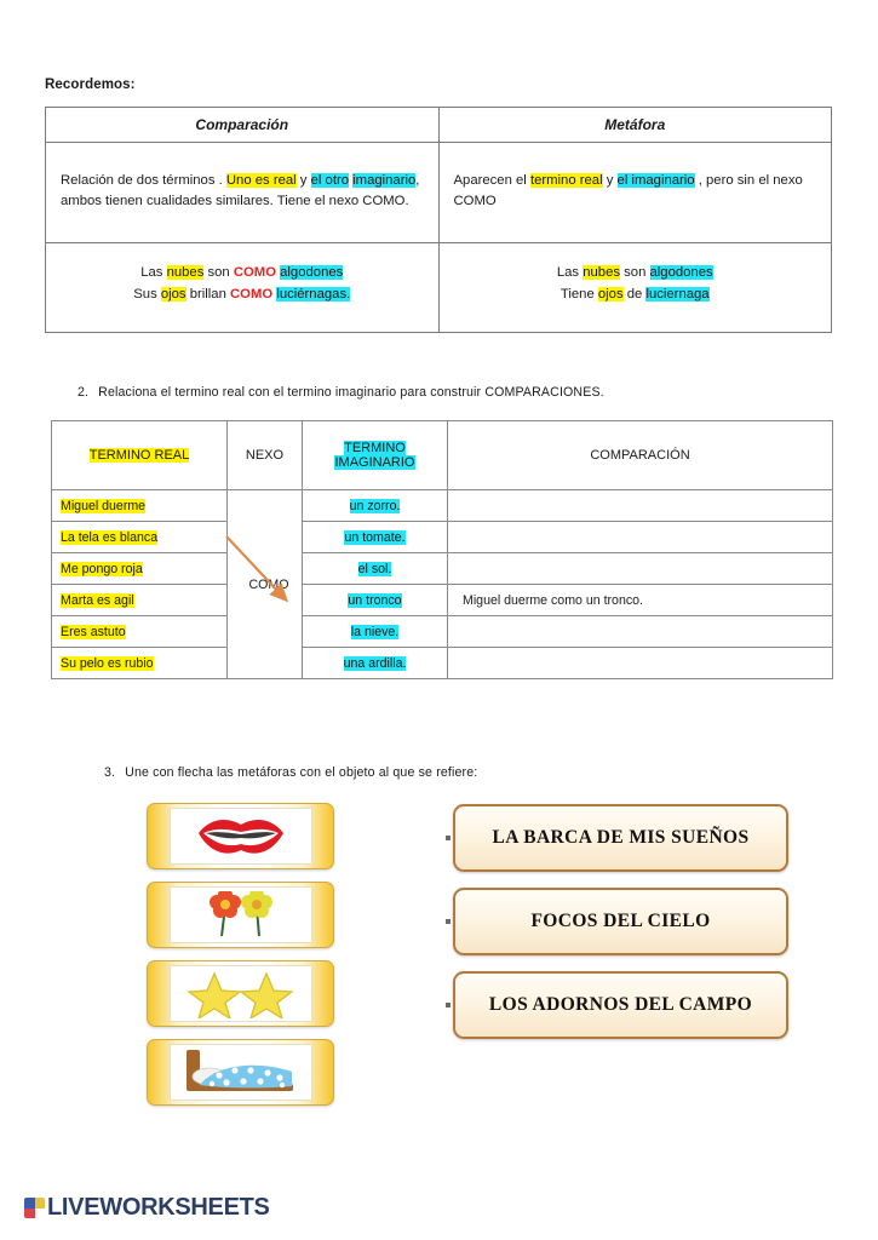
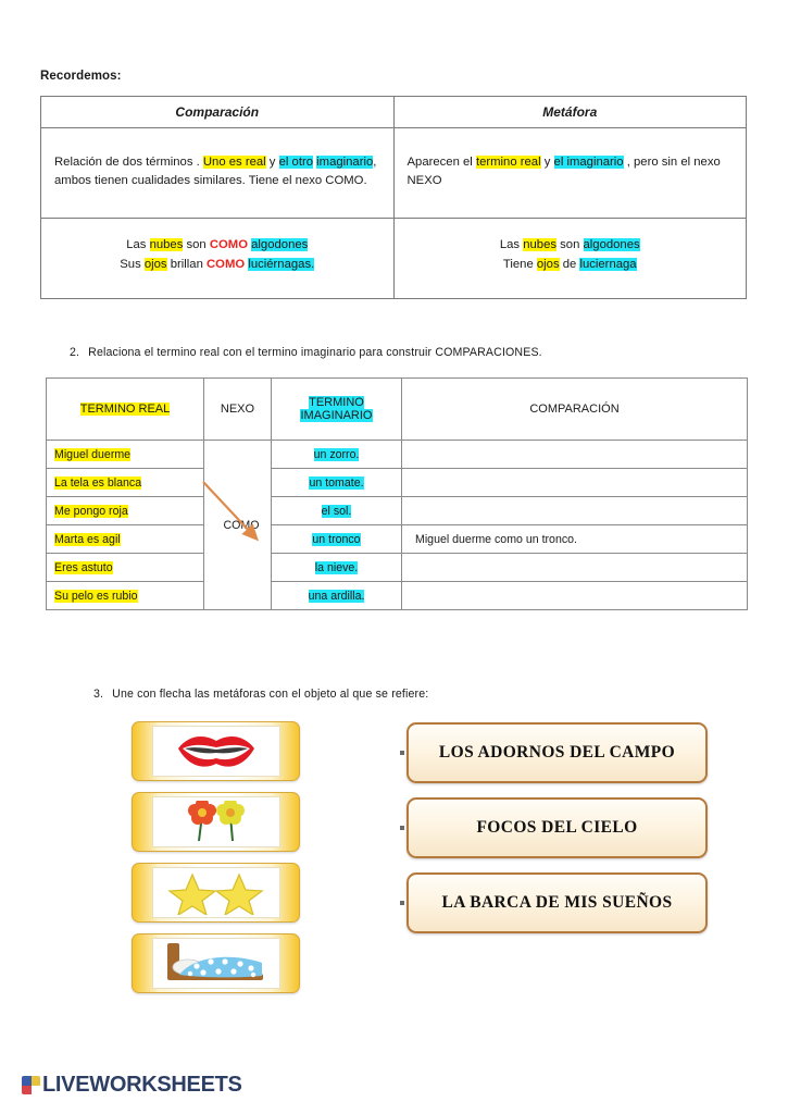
  Recordemos:
  Comparación	Metáfora
- Relación de dos términos . Uno es real y el otro imaginario, ambos tienen cualidades similares. Tiene el nexo COMO.	Aparecen el termino real y el imaginario , pero sin el nexo COMO
+ Relación de dos términos . Uno es real y el otro imaginario, ambos tienen cualidades similares. Tiene el nexo COMO.	Aparecen el termino real y el imaginario , pero sin el nexo NEXO
  Las nubes son COMO algodonesSus ojos brillan COMO luciérnagas.	Las nubes son algodonesTiene ojos de luciernaga
  2. Relaciona el termino real con el termino imaginario para construir COMPARACIONES.
  TERMINO REAL	NEXO	TERMINO IMAGINARIO	COMPARACIÓN
  Miguel duerme	COMO	un zorro.
  La tela es blanca	un tomate.
  Me pongo roja	el sol.
  Marta es agil	un tronco	Miguel duerme como un tronco.
  Eres astuto	la nieve.
  Su pelo es rubio	una ardilla.
  3. Une con flecha las metáforas con el objeto al que se refiere:
- LA BARCA DE MIS SUEÑOS
+ LOS ADORNOS DEL CAMPO
  FOCOS DEL CIELO
- LOS ADORNOS DEL CAMPO
+ LA BARCA DE MIS SUEÑOS
  LIVEWORKSHEETS
